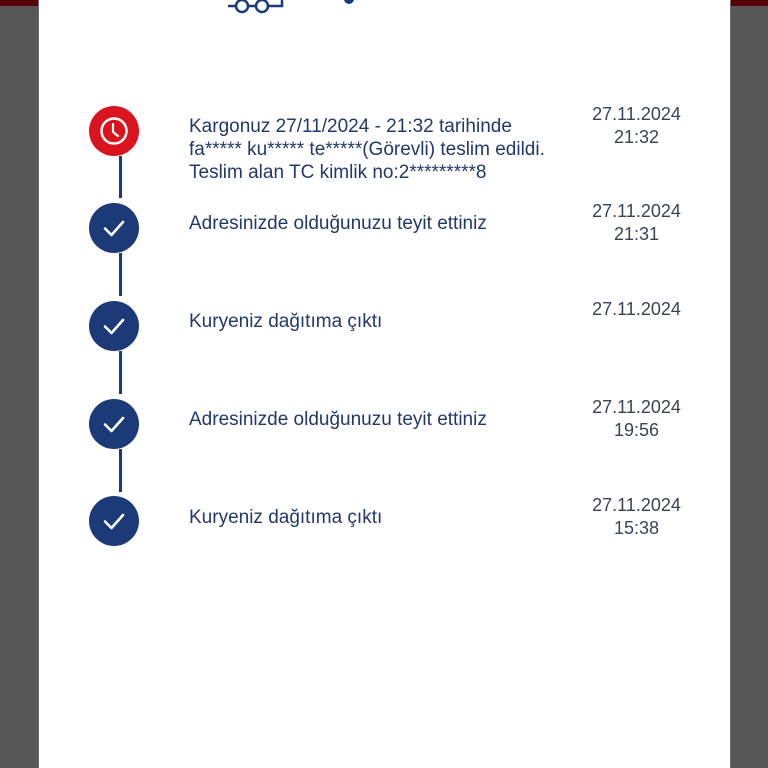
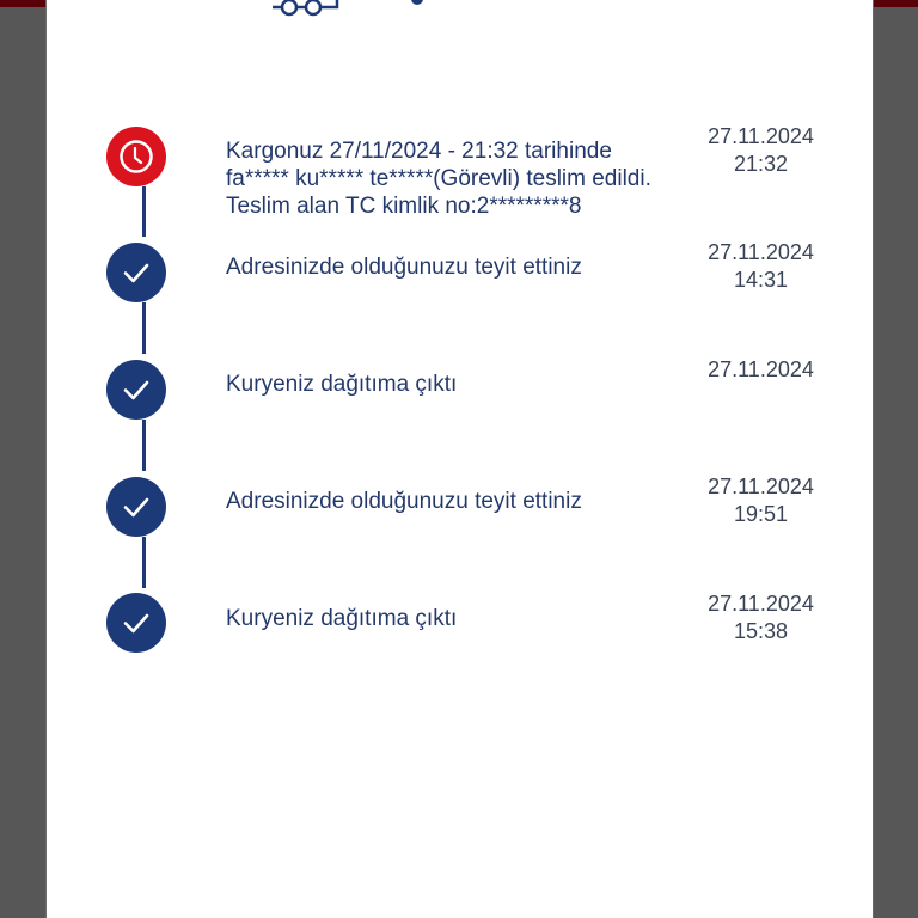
  Kargonuz 27/11/2024 - 21:32 tarihinde fa***** ku***** te*****(Görevli) teslim edildi. Teslim alan TC kimlik no:2*********8
  27.11.2024
  21:32
  Adresinizde olduğunuzu teyit ettiniz
  27.11.2024
- 21:31
+ 14:31
  Kuryeniz dağıtıma çıktı
  27.11.2024
  Adresinizde olduğunuzu teyit ettiniz
  27.11.2024
- 19:56
+ 19:51
  Kuryeniz dağıtıma çıktı
  27.11.2024
  15:38
